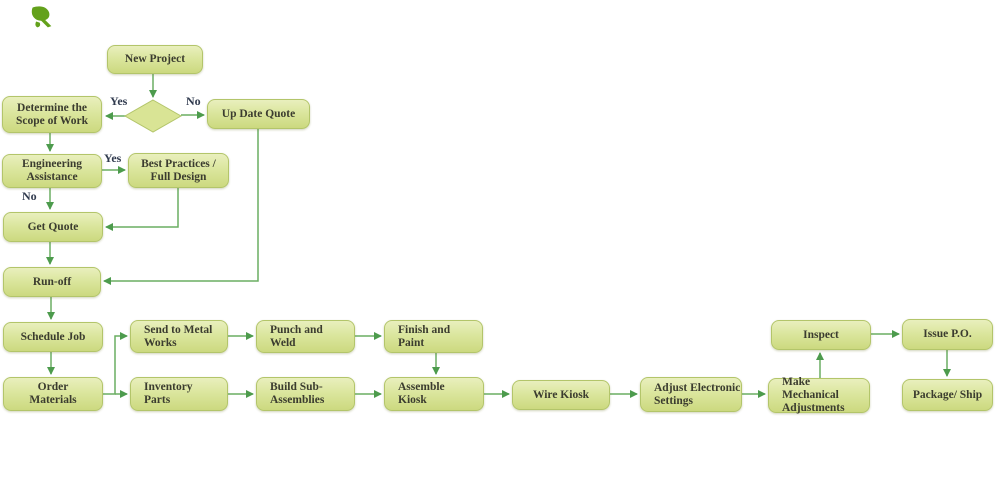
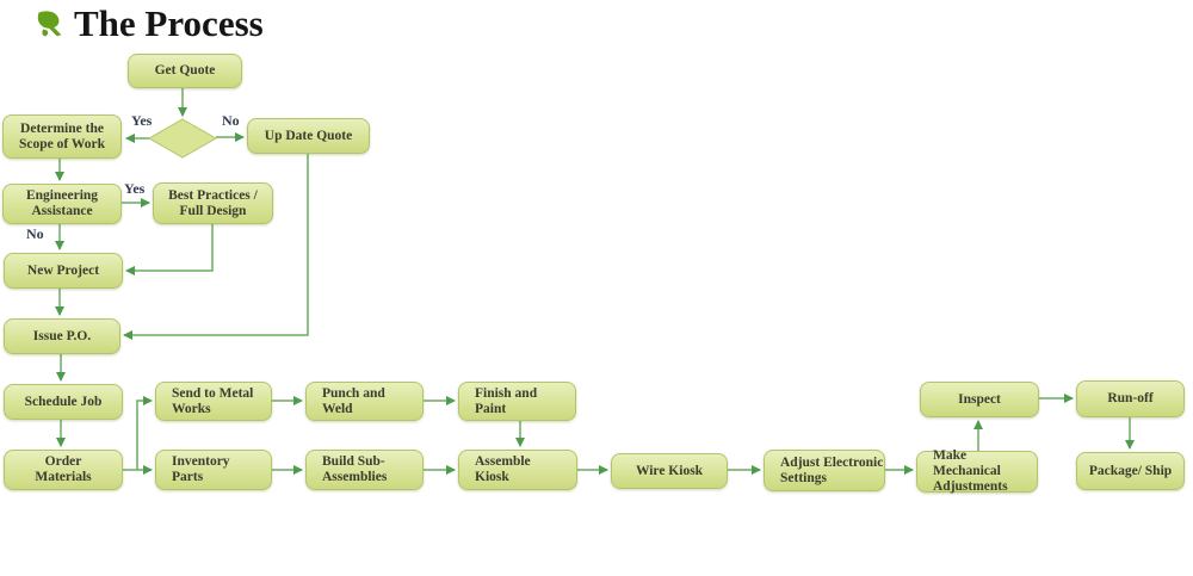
+ The Process
- New Project
+ Get Quote
  Determine the
  Scope of Work
  Up Date Quote
  Engineering
  Assistance
  Best Practices /
  Full Design
- Get Quote
+ New Project
- Run-off
+ Issue P.O.
  Schedule Job
  Order
  Materials
  Send to Metal
  Works
  Punch and
  Weld
  Finish and
  Paint
  Inventory
  Parts
  Build Sub-
  Assemblies
  Assemble
  Kiosk
  Wire Kiosk
  Adjust Electronic
  Settings
  Make Mechanical
  Adjustments
  Inspect
- Issue P.O.
+ Run-off
  Package/ Ship
  Yes
  No
  Yes
  No
